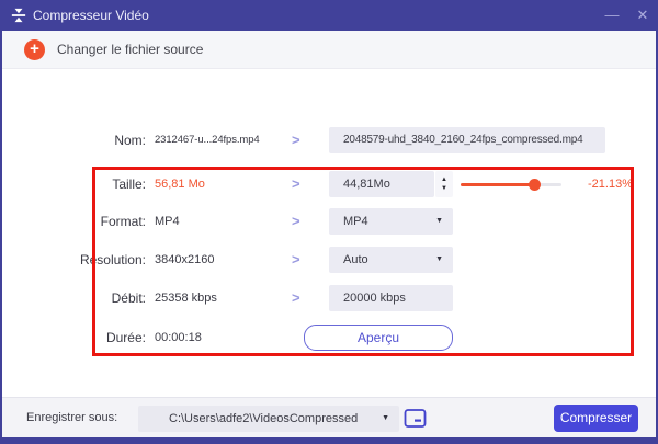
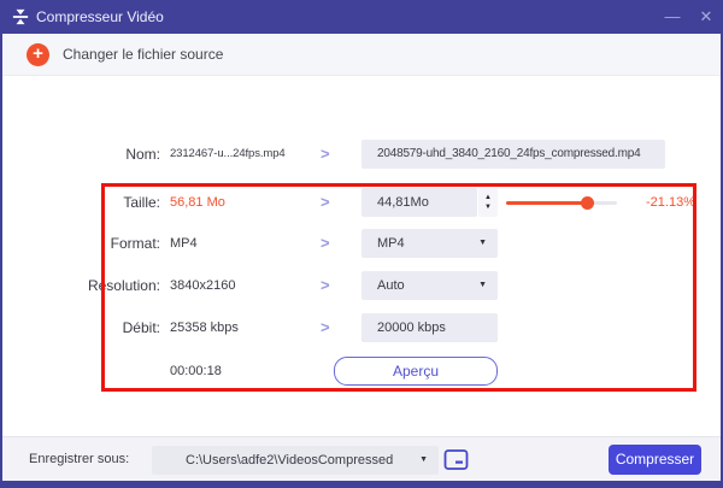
  Compresseur Vidéo
  —
  ✕
  +
  Changer le fichier source
  Nom:
  2312467-u...24fps.mp4
  >
  2048579-uhd_3840_2160_24fps_compressed.mp4
  Taille:
  56,81 Mo
  >
  44,81Mo
  -21.13%
  Format:
  MP4
  >
  MP4
  Résolution:
  3840x2160
  >
  Auto
  Débit:
  25358 kbps
  >
  20000 kbps
- Durée:
  00:00:18
  Aperçu
  Enregistrer sous:
  C:\Users\adfe2\VideosCompressed
  Compresser
